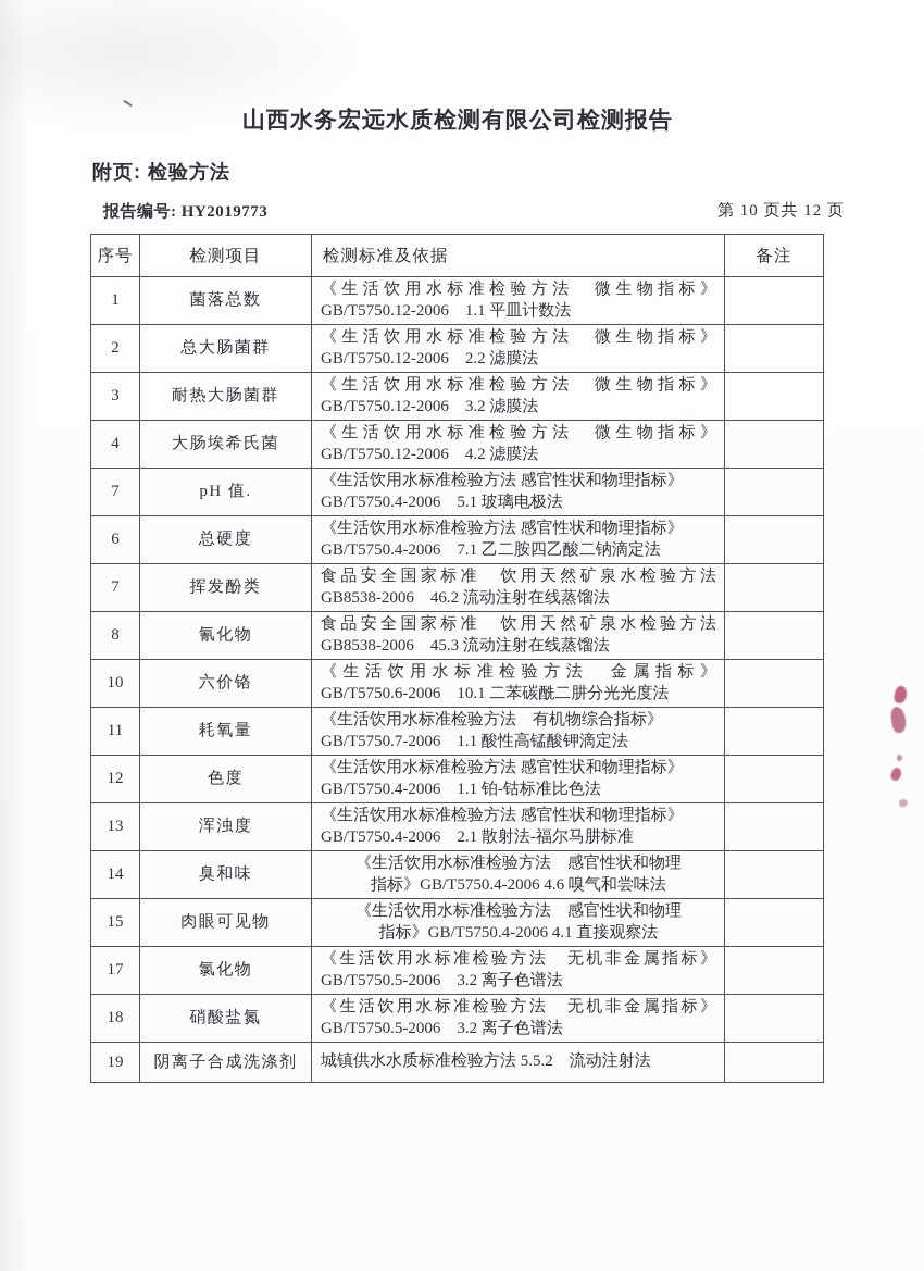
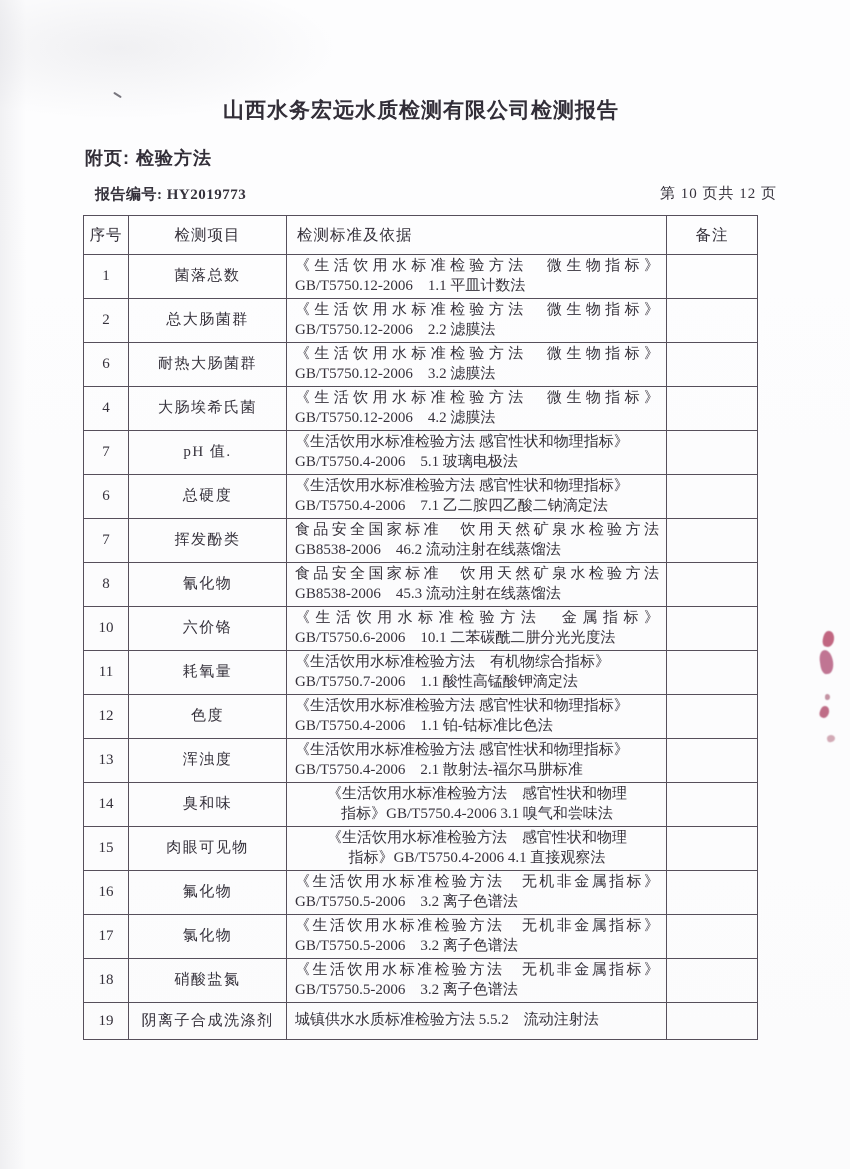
  山西水务宏远水质检测有限公司检测报告
  附页: 检验方法
  报告编号: HY2019773
  第 10 页共 12 页
  序号	检测项目	检测标准及依据	备注
  1	菌落总数	《生活饮用水标准检验方法 微生物指标》GB/T5750.12-2006 1.1 平皿计数法
  2	总大肠菌群	《生活饮用水标准检验方法 微生物指标》GB/T5750.12-2006 2.2 滤膜法
- 3	耐热大肠菌群	《生活饮用水标准检验方法 微生物指标》GB/T5750.12-2006 3.2 滤膜法
+ 6	耐热大肠菌群	《生活饮用水标准检验方法 微生物指标》GB/T5750.12-2006 3.2 滤膜法
  4	大肠埃希氏菌	《生活饮用水标准检验方法 微生物指标》GB/T5750.12-2006 4.2 滤膜法
  7	pH 值.	《生活饮用水标准检验方法 感官性状和物理指标》GB/T5750.4-2006 5.1 玻璃电极法
  6	总硬度	《生活饮用水标准检验方法 感官性状和物理指标》GB/T5750.4-2006 7.1 乙二胺四乙酸二钠滴定法
  7	挥发酚类	食品安全国家标准 饮用天然矿泉水检验方法GB8538-2006 46.2 流动注射在线蒸馏法
  8	氰化物	食品安全国家标准 饮用天然矿泉水检验方法GB8538-2006 45.3 流动注射在线蒸馏法
  10	六价铬	《生活饮用水标准检验方法 金属指标》GB/T5750.6-2006 10.1 二苯碳酰二肼分光光度法
  11	耗氧量	《生活饮用水标准检验方法 有机物综合指标》GB/T5750.7-2006 1.1 酸性高锰酸钾滴定法
  12	色度	《生活饮用水标准检验方法 感官性状和物理指标》GB/T5750.4-2006 1.1 铂-钴标准比色法
  13	浑浊度	《生活饮用水标准检验方法 感官性状和物理指标》GB/T5750.4-2006 2.1 散射法-福尔马肼标准
- 14	臭和味	《生活饮用水标准检验方法 感官性状和物理指标》GB/T5750.4-2006 4.6 嗅气和尝味法
+ 14	臭和味	《生活饮用水标准检验方法 感官性状和物理指标》GB/T5750.4-2006 3.1 嗅气和尝味法
  15	肉眼可见物	《生活饮用水标准检验方法 感官性状和物理指标》GB/T5750.4-2006 4.1 直接观察法
+ 16	氟化物	《生活饮用水标准检验方法 无机非金属指标》GB/T5750.5-2006 3.2 离子色谱法
  17	氯化物	《生活饮用水标准检验方法 无机非金属指标》GB/T5750.5-2006 3.2 离子色谱法
  18	硝酸盐氮	《生活饮用水标准检验方法 无机非金属指标》GB/T5750.5-2006 3.2 离子色谱法
  19	阴离子合成洗涤剂	城镇供水水质标准检验方法 5.5.2 流动注射法
